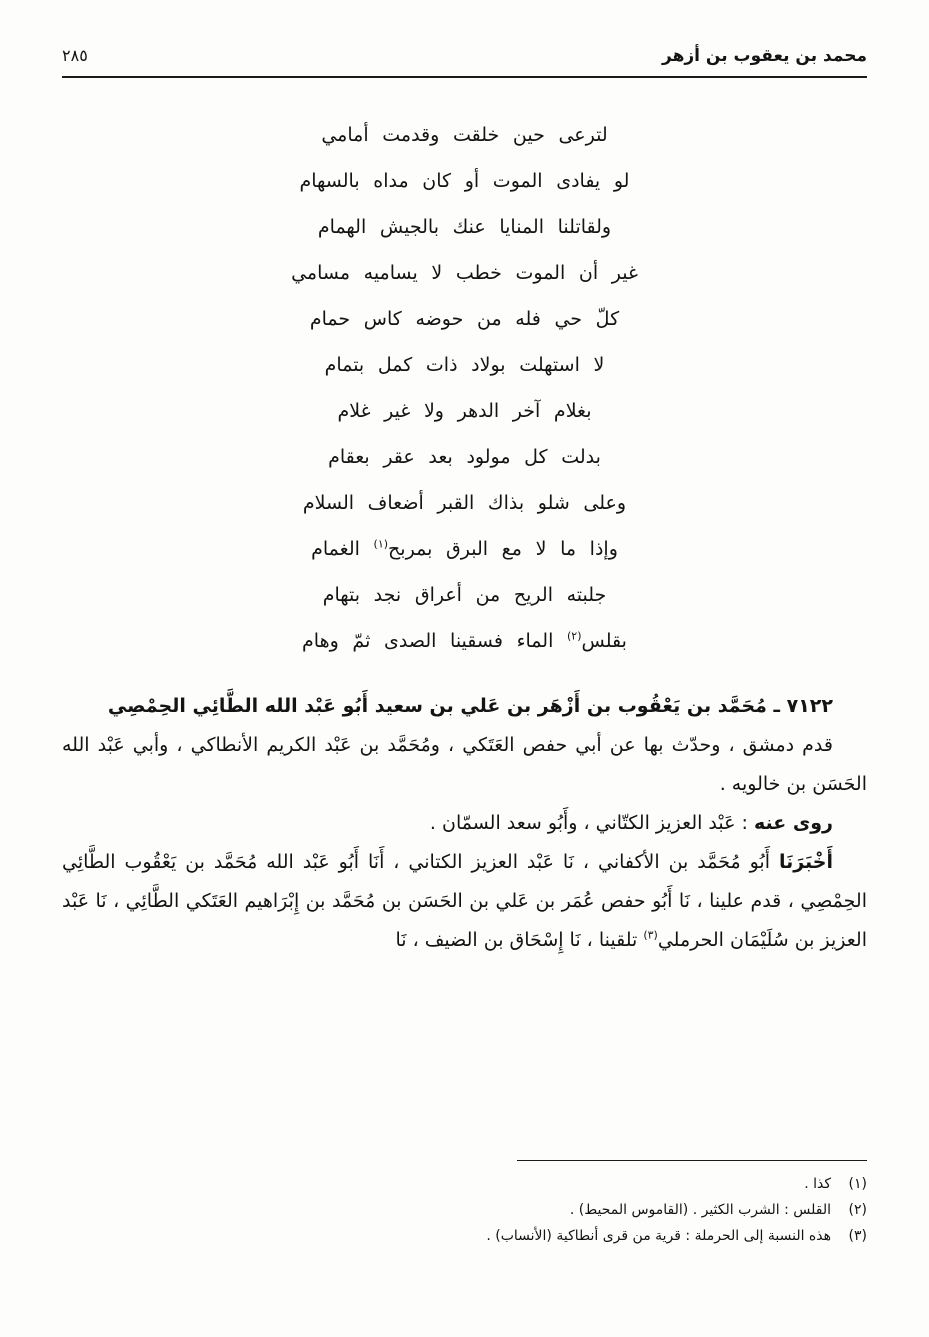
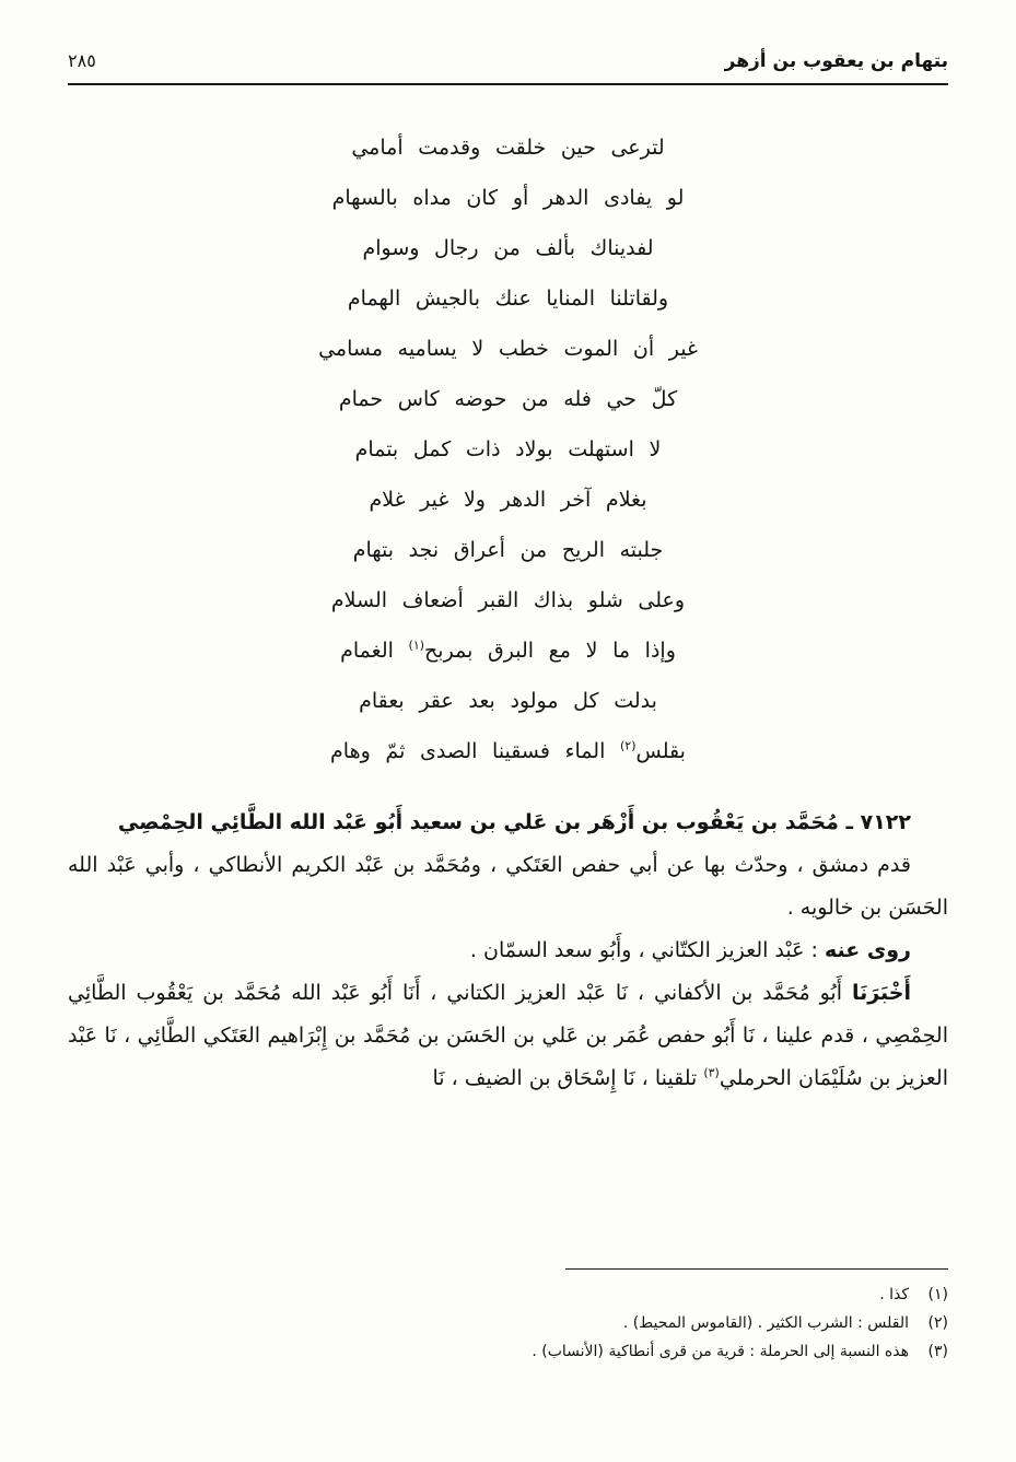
- محمد بن يعقوب بن أزهر
+ بتهام بن يعقوب بن أزهر
  ٢٨٥
  لترعى حين خلقت وقدمت أمامي
- لو يفادى الموت أو كان مداه بالسهام
+ لو يفادى الدهر أو كان مداه بالسهام
+ لفديناك بألف من رجال وسوام
  ولقاتلنا المنايا عنك بالجيش الهمام
  غير أن الموت خطب لا يساميه مسامي
  كلّ حي فله من حوضه كاس حمام
  لا استهلت بولاد ذات كمل بتمام
  بغلام آخر الدهر ولا غير غلام
- بدلت كل مولود بعد عقر بعقام
+ جلبته الريح من أعراق نجد بتهام
  وعلى شلو بذاك القبر أضعاف السلام
  وإذا ما لا مع البرق بمربح(١) الغمام
- جلبته الريح من أعراق نجد بتهام
+ بدلت كل مولود بعد عقر بعقام
  بقلس(٢) الماء فسقينا الصدى ثمّ وهام
  ٧١٢٢ ـ مُحَمَّد بن يَعْقُوب بن أَزْهَر بن عَلي بن سعيد أَبُو عَبْد الله الطَّائِي الحِمْصِي
  قدم دمشق ، وحدّث بها عن أبي حفص العَتَكي ، ومُحَمَّد بن عَبْد الكريم الأنطاكي ، وأبي عَبْد الله الحَسَن بن خالويه .
  روى عنه : عَبْد العزيز الكتّاني ، وأَبُو سعد السمّان .
  أَخْبَرَنَا أَبُو مُحَمَّد بن الأكفاني ، نَا عَبْد العزيز الكتاني ، أَنَا أَبُو عَبْد الله مُحَمَّد بن يَعْقُوب الطَّائِي الحِمْصِي ، قدم علينا ، نَا أَبُو حفص عُمَر بن عَلي بن الحَسَن بن مُحَمَّد بن إِبْرَاهيم العَتَكي الطَّائِي ، نَا عَبْد العزيز بن سُلَيْمَان الحرملي(٣) تلقينا ، نَا إِسْحَاق بن الضيف ، نَا
  (١)
  كذا .
  (٢)
  القلس : الشرب الكثير . (القاموس المحيط) .
  (٣)
  هذه النسبة إلى الحرملة : قرية من قرى أنطاكية (الأنساب) .
